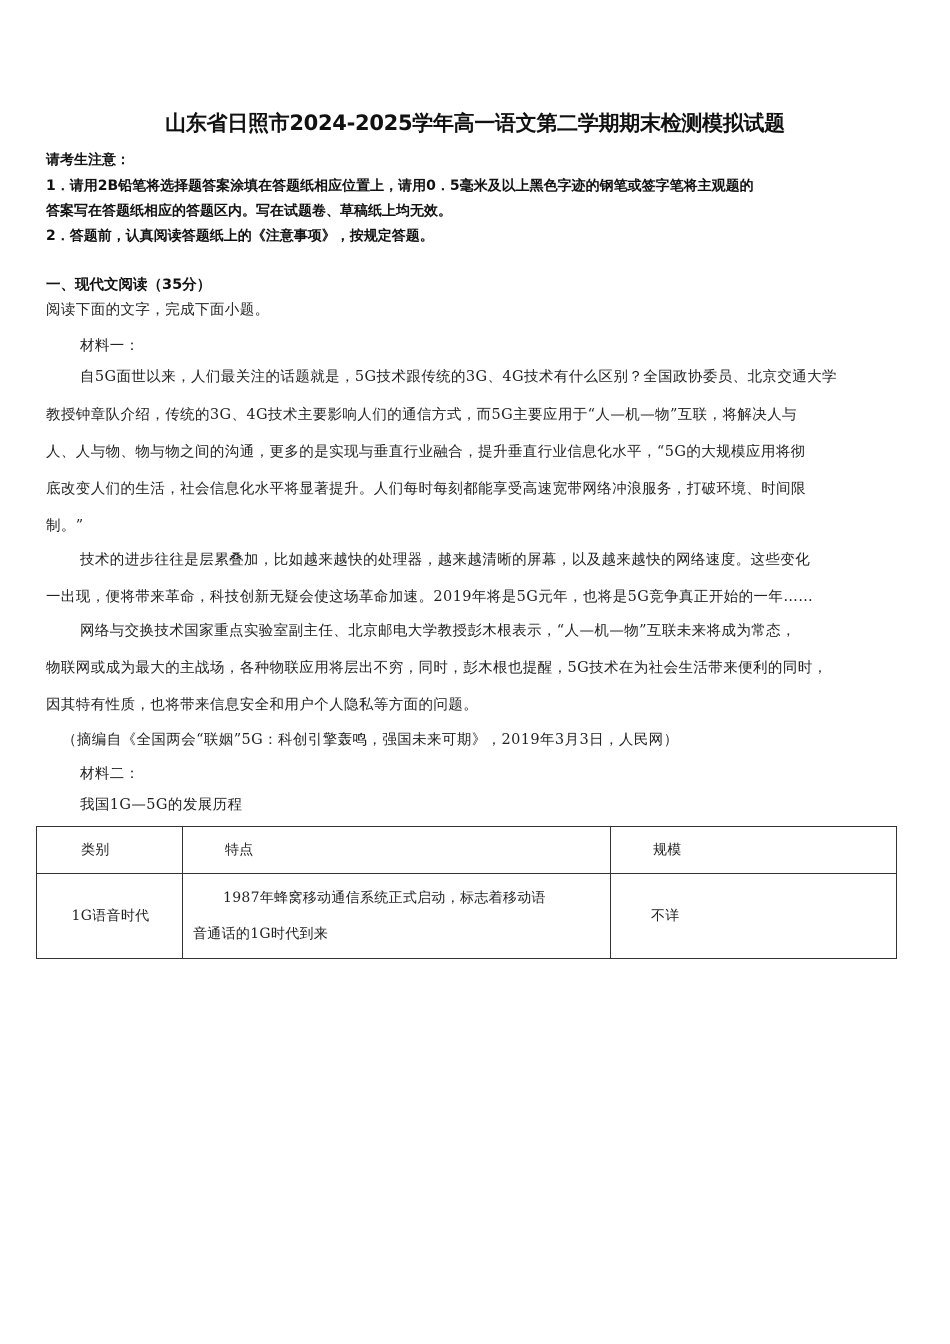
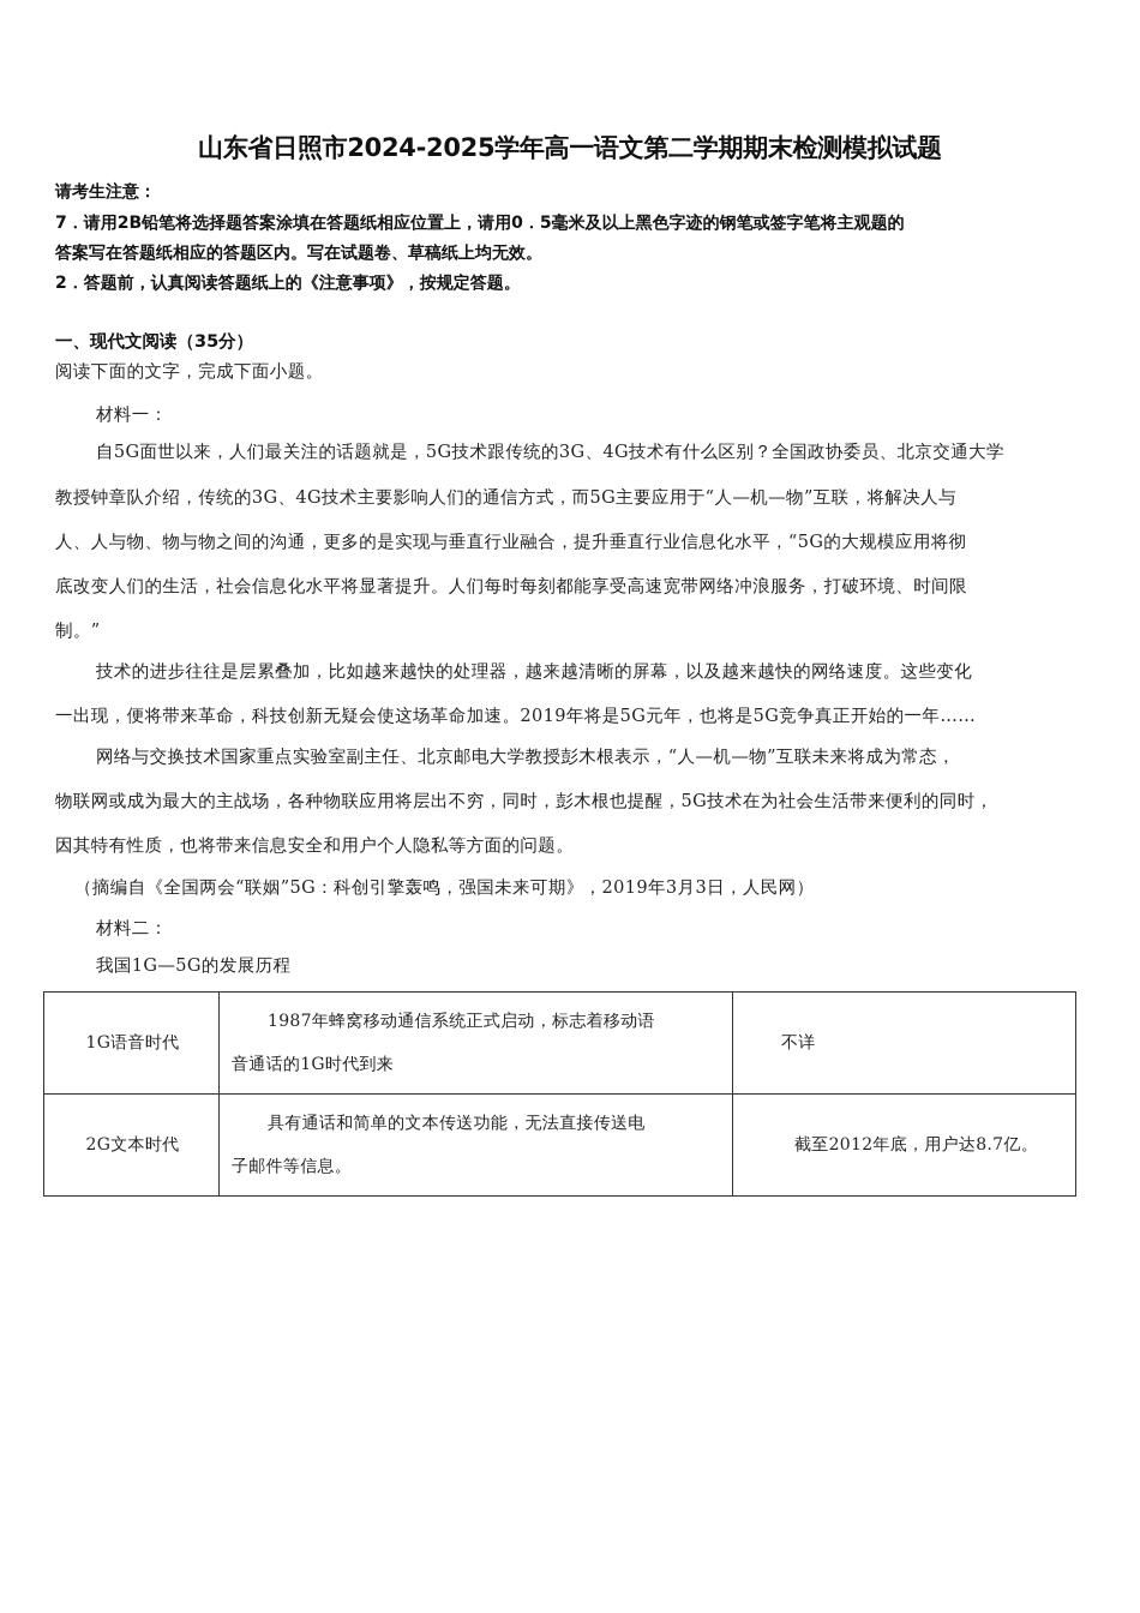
  山东省日照市2024-2025学年高一语文第二学期期末检测模拟试题
  请考生注意：
- 1．请用2B铅笔将选择题答案涂填在答题纸相应位置上，请用0．5毫米及以上黑色字迹的钢笔或签字笔将主观题的
+ 7．请用2B铅笔将选择题答案涂填在答题纸相应位置上，请用0．5毫米及以上黑色字迹的钢笔或签字笔将主观题的
  答案写在答题纸相应的答题区内。写在试题卷、草稿纸上均无效。
  2．答题前，认真阅读答题纸上的《注意事项》，按规定答题。
  一、现代文阅读（35分）
  阅读下面的文字，完成下面小题。
  材料一：
  自5G面世以来，人们最关注的话题就是，5G技术跟传统的3G、4G技术有什么区别？全国政协委员、北京交通大学
  教授钟章队介绍，传统的3G、4G技术主要影响人们的通信方式，而5G主要应用于“人—机—物”互联，将解决人与
  人、人与物、物与物之间的沟通，更多的是实现与垂直行业融合，提升垂直行业信息化水平，“5G的大规模应用将彻
  底改变人们的生活，社会信息化水平将显著提升。人们每时每刻都能享受高速宽带网络冲浪服务，打破环境、时间限
  制。”
  技术的进步往往是层累叠加，比如越来越快的处理器，越来越清晰的屏幕，以及越来越快的网络速度。这些变化
  一出现，便将带来革命，科技创新无疑会使这场革命加速。2019年将是5G元年，也将是5G竞争真正开始的一年……
  网络与交换技术国家重点实验室副主任、北京邮电大学教授彭木根表示，“人—机—物”互联未来将成为常态，
  物联网或成为最大的主战场，各种物联应用将层出不穷，同时，彭木根也提醒，5G技术在为社会生活带来便利的同时，
  因其特有性质，也将带来信息安全和用户个人隐私等方面的问题。
  （摘编自《全国两会“联姻”5G：科创引擎轰鸣，强国未来可期》，2019年3月3日，人民网）
  材料二：
  我国1G—5G的发展历程
- 类别	特点	规模
  1G语音时代	1987年蜂窝移动通信系统正式启动，标志着移动语 音通话的1G时代到来	不详
+ 2G文本时代	具有通话和简单的文本传送功能，无法直接传送电 子邮件等信息。	截至2012年底，用户达8.7亿。
